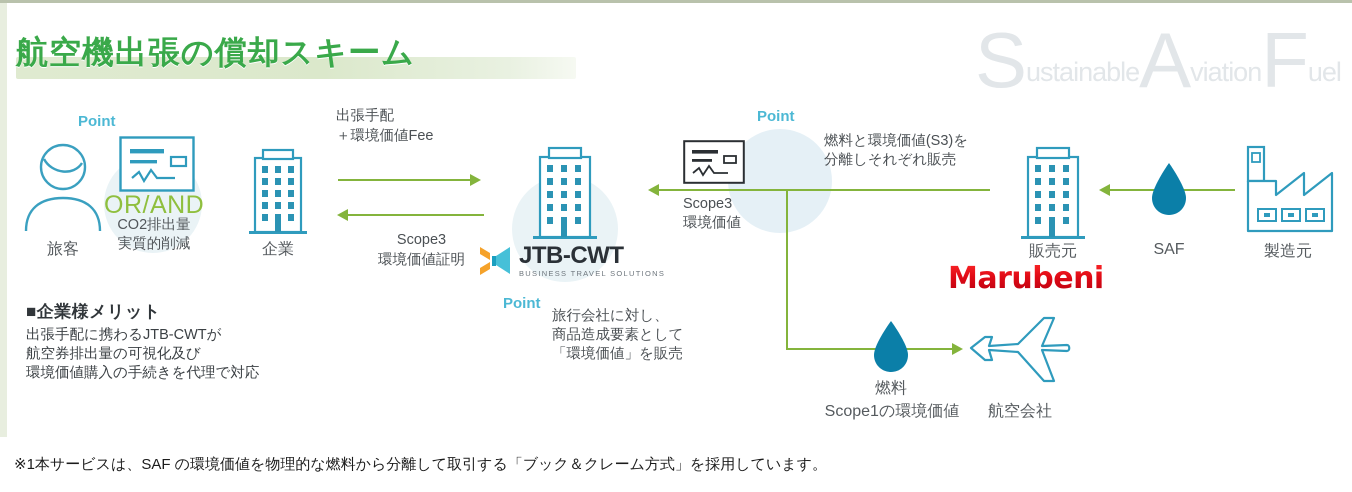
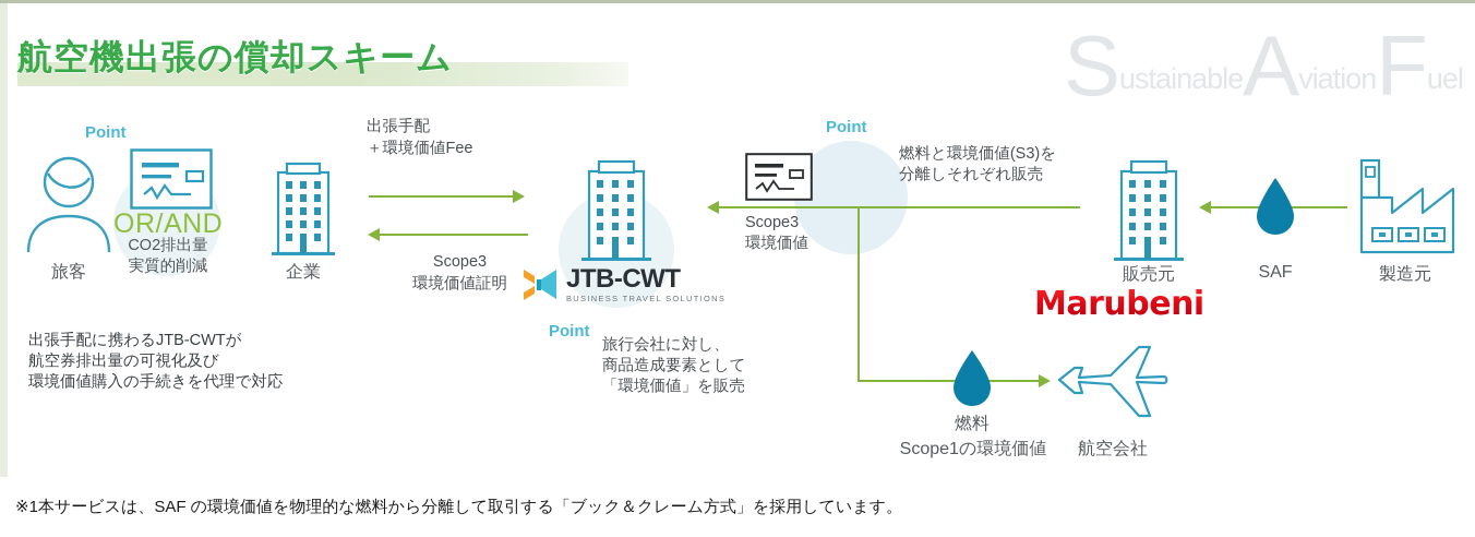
  SustainableAviationFuel
  航空機出張の償却スキーム
  Point
  旅客
  OR/AND
  CO2排出量
  実質的削減
  企業
- ■企業様メリット
  出張手配に携わるJTB-CWTが
  航空券排出量の可視化及び
  環境価値購入の手続きを代理で対応
  出張手配
  ＋環境価値Fee
  Scope3
  環境価値証明
  JTB-CWT
  BUSINESS TRAVEL SOLUTIONS
  Point
  旅行会社に対し、
  商品造成要素として
  「環境価値」を販売
  Point
  燃料と環境価値(S3)を
  分離しそれぞれ販売
  Scope3
  環境価値
  燃料
  Scope1の環境価値
  航空会社
  販売元
  SAF
  製造元
  Marubeni
  ※1本サービスは、SAF の環境価値を物理的な燃料から分離して取引する「ブック＆クレーム方式」を採用しています。
